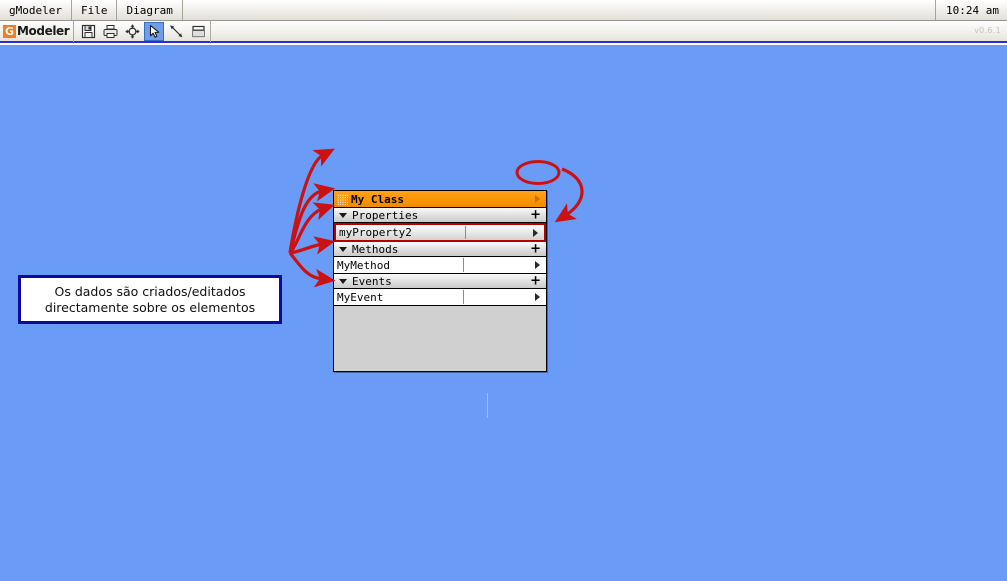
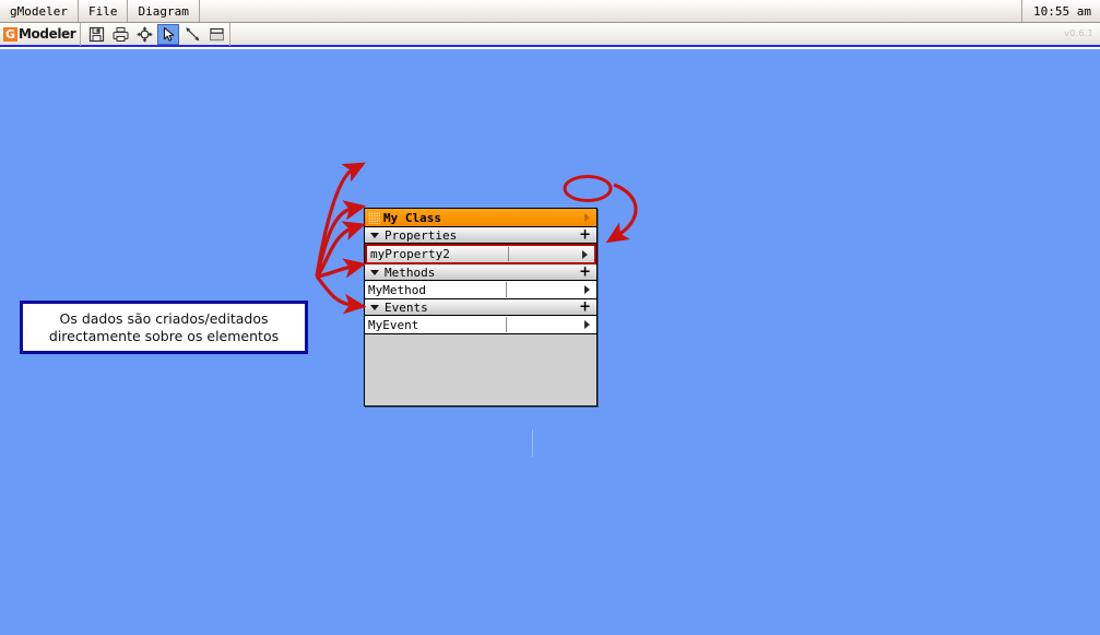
  gModeler
  File
  Diagram
- 10:24 am
+ 10:55 am
  G
  Modeler
  v0.6.1
  My Class
  Properties
  +
  myProperty2
  Methods
  +
  MyMethod
  Events
  +
  MyEvent
  Os dados são criados/editados
  directamente sobre os elementos
